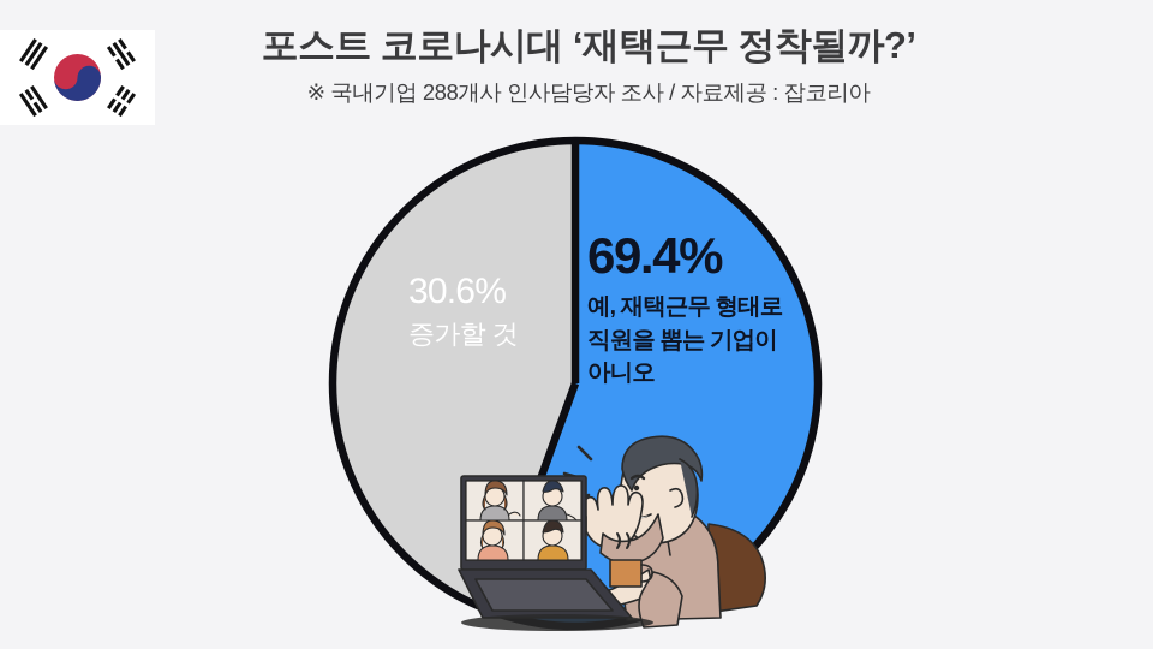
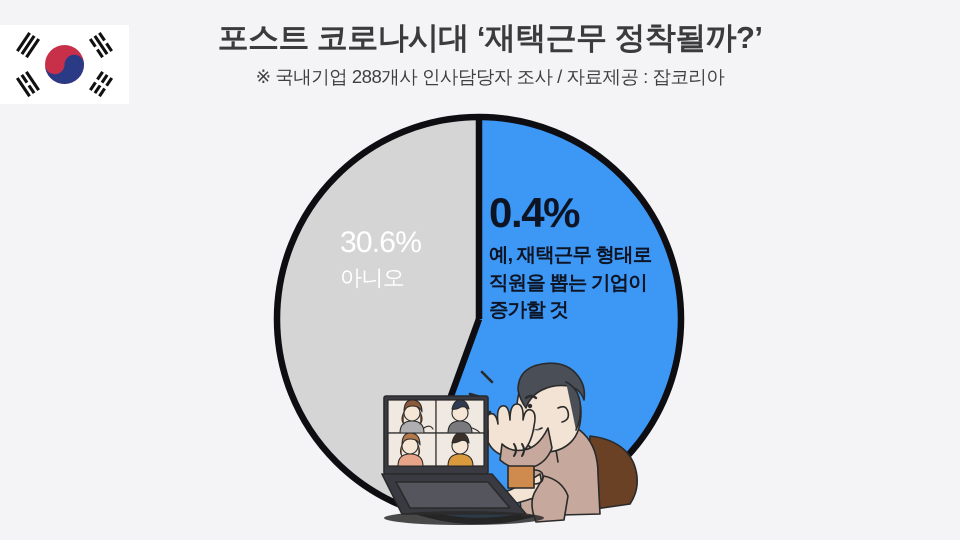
  포스트 코로나시대 ‘재택근무 정착될까?’
  ※ 국내기업 288개사 인사담당자 조사 / 자료제공 : 잡코리아
- 69.4%
+ 0.4%
  예, 재택근무 형태로
  직원을 뽑는 기업이
- 아니오
+ 증가할 것
  30.6%
- 증가할 것
+ 아니오
